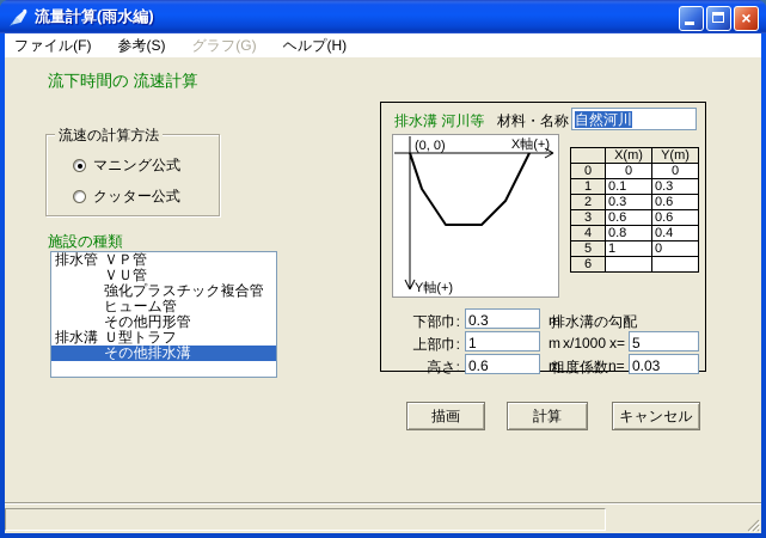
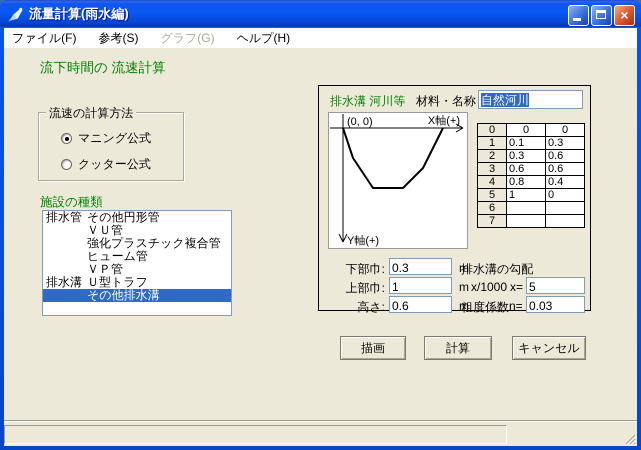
  流量計算(雨水編)
  ×
  ファイル(F)
  参考(S)
  グラフ(G)
  ヘルプ(H)
  流下時間の 流速計算
  流速の計算方法
  マニング公式
  クッター公式
  施設の種類
  排水管
- ＶＰ管
+ その他円形管
  ＶＵ管
  強化プラスチック複合管
  ヒューム管
- その他円形管
+ ＶＰ管
  排水溝
  Ｕ型トラフ
  その他排水溝
  排水溝 河川等
  材料・名称
  自然河川
  (0, 0)
  X軸(+)
  Y軸(+)
- 	X(m)	Y(m)
  0	0	0
  1	0.1	0.3
  2	0.3	0.6
  3	0.6	0.6
  4	0.8	0.4
  5	1	0
  6
+ 7
  下部巾:
  0.3
  m
  上部巾:
  1
  m
  高さ:
  0.6
  m
  排水溝の勾配
  x/1000
  x=
  5
  粗度係数
  n=
  0.03
  描画
  計算
  キャンセル
